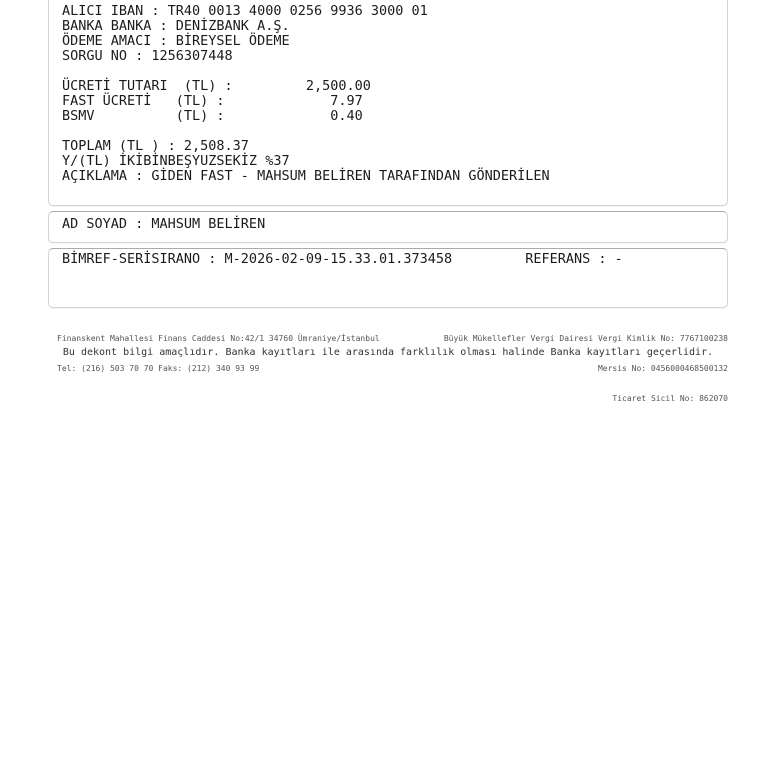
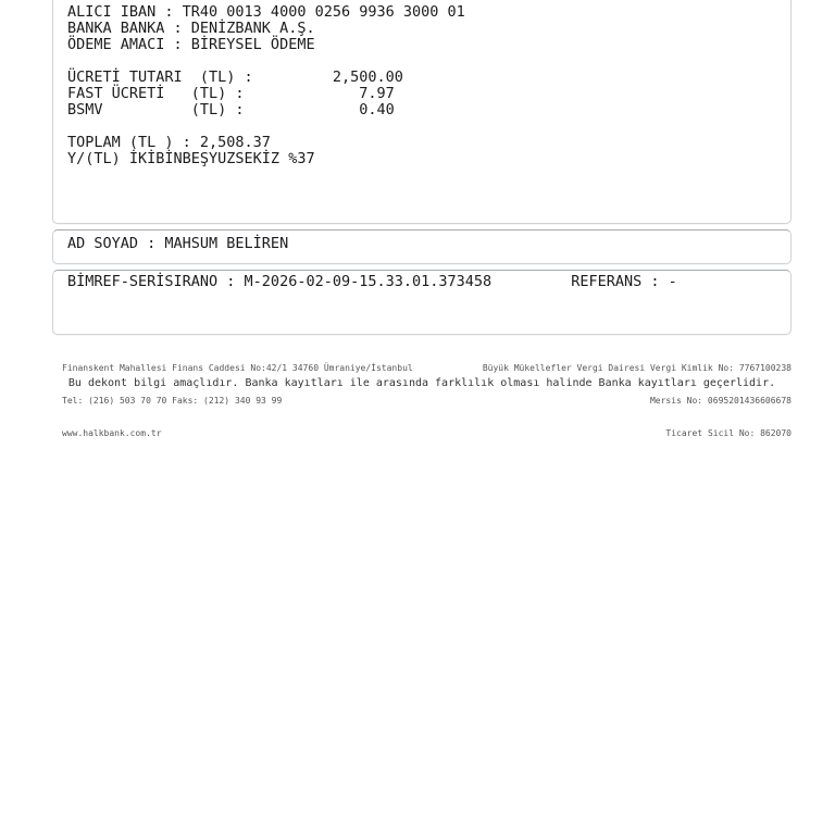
  ALICI IBAN : TR40 0013 4000 0256 9936 3000 01
  BANKA BANKA : DENİZBANK A.Ş.
  ÖDEME AMACI : BİREYSEL ÖDEME
- SORGU NO : 1256307448
  ÜCRETİ TUTARI (TL) : 2,500.00
  FAST ÜCRETİ (TL) : 7.97
  BSMV (TL) : 0.40
  TOPLAM (TL ) : 2,508.37
  Y/(TL) İKİBİNBEŞYUZSEKİZ %37
- AÇIKLAMA : GİDEN FAST - MAHSUM BELİREN TARAFINDAN GÖNDERİLEN
  AD SOYAD : MAHSUM BELİREN
  BİMREF-SERİSIRANO : M-2026-02-09-15.33.01.373458 REFERANS : -
  Finanskent Mahallesi Finans Caddesi No:42/1 34760 Ümraniye/İstanbul
  Tel: (216) 503 70 70 Faks: (212) 340 93 99
+ www.halkbank.com.tr
  Büyük Mükellefler Vergi Dairesi Vergi Kimlik No: 7767100238
- Mersis No: 0456000468500132
+ Mersis No: 0695201436606678
  Ticaret Sicil No: 862070
  Bu dekont bilgi amaçlıdır. Banka kayıtları ile arasında farklılık olması halinde Banka kayıtları geçerlidir.
